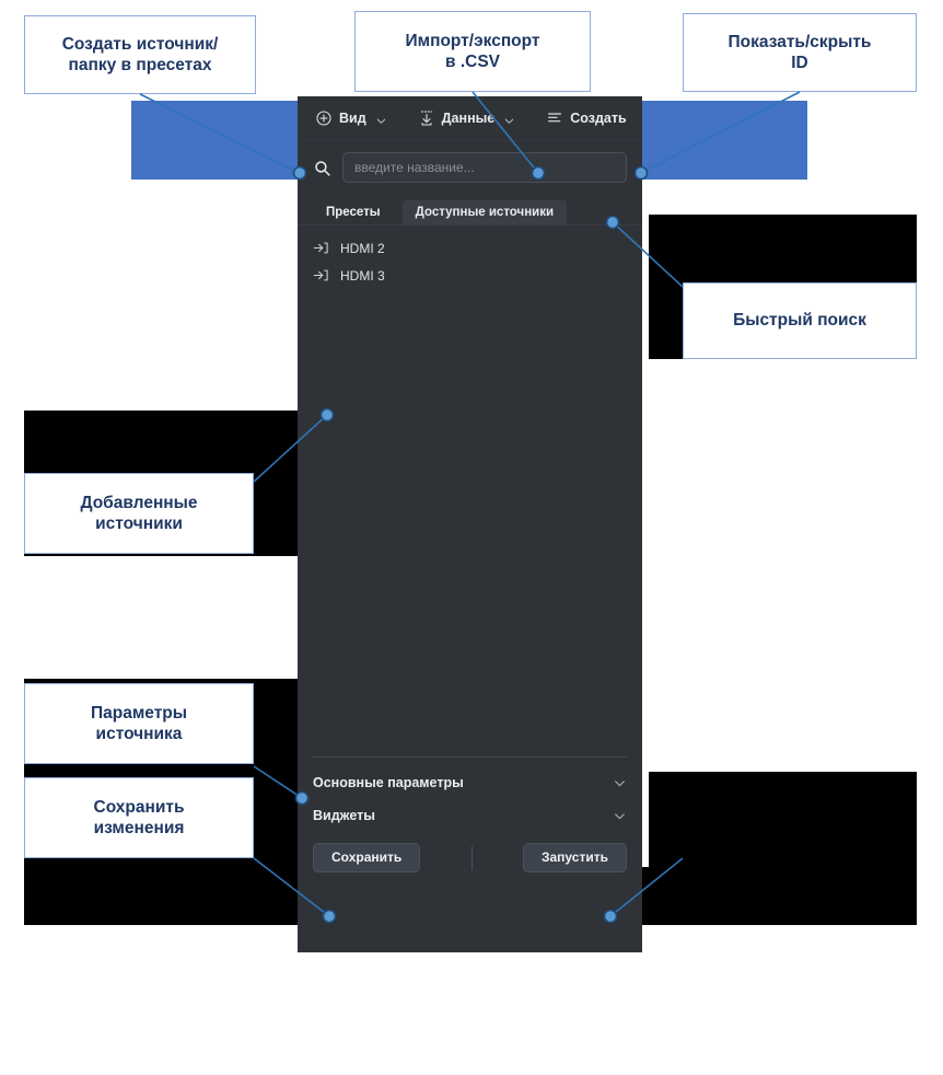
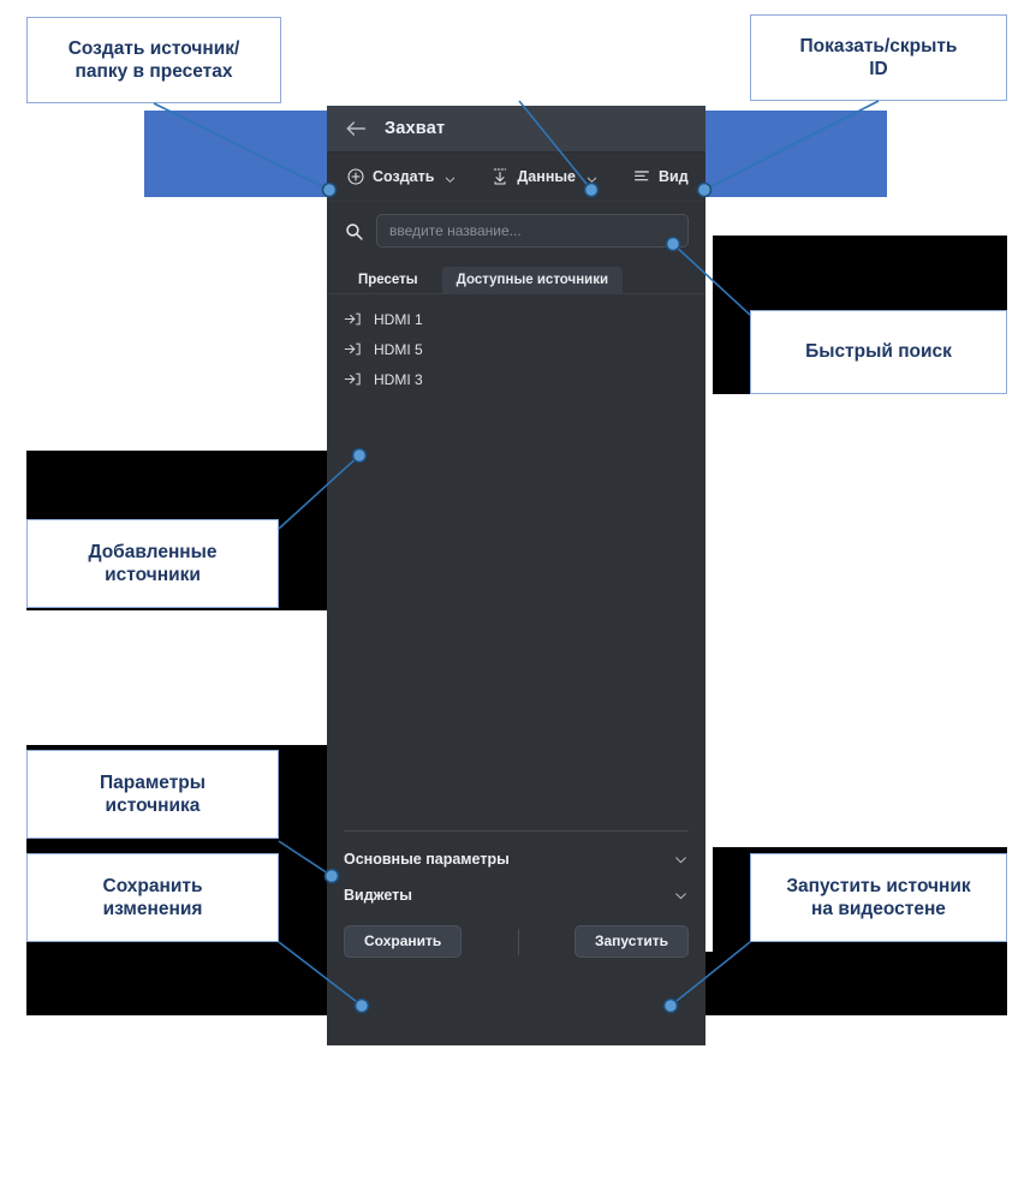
+ Захват
- Вид
+ Создать
  Данные
- Создать
+ Вид
  введите название...
  Пресеты
  Доступные источники
+ HDMI 1
- HDMI 2
+ HDMI 5
  HDMI 3
  Основные параметры
  Виджеты
  Сохранить
  Запустить
  Создать источник/
  папку в пресетах
- Импорт/экспорт
- в .CSV
  Показать/скрыть
  ID
  Быстрый поиск
  Добавленные
  источники
  Параметры
  источника
  Сохранить
  изменения
+ Запустить источник
+ на видеостене
